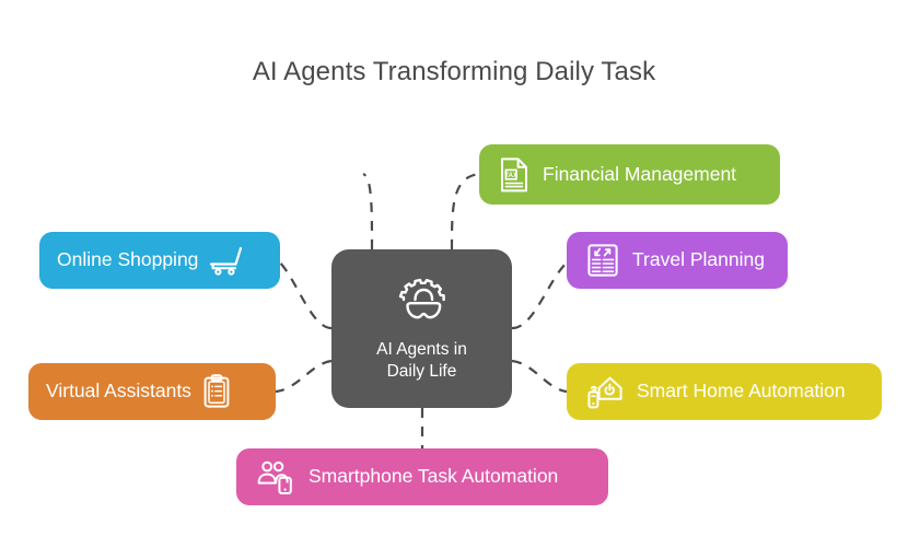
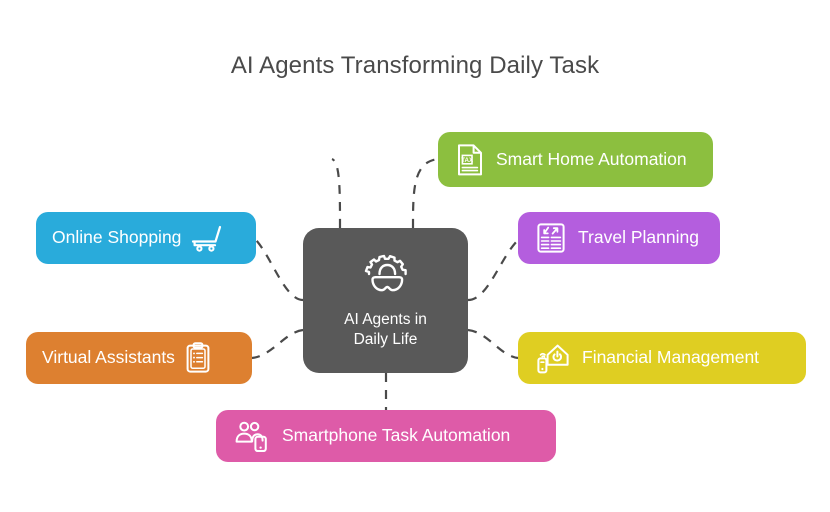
  AI Agents Transforming Daily Task
  AI Agents in
  Daily Life
  Online Shopping
  Virtual Assistants
  Smartphone Task Automation
- Financial Management
+ Smart Home Automation
  Travel Planning
- Smart Home Automation
+ Financial Management
